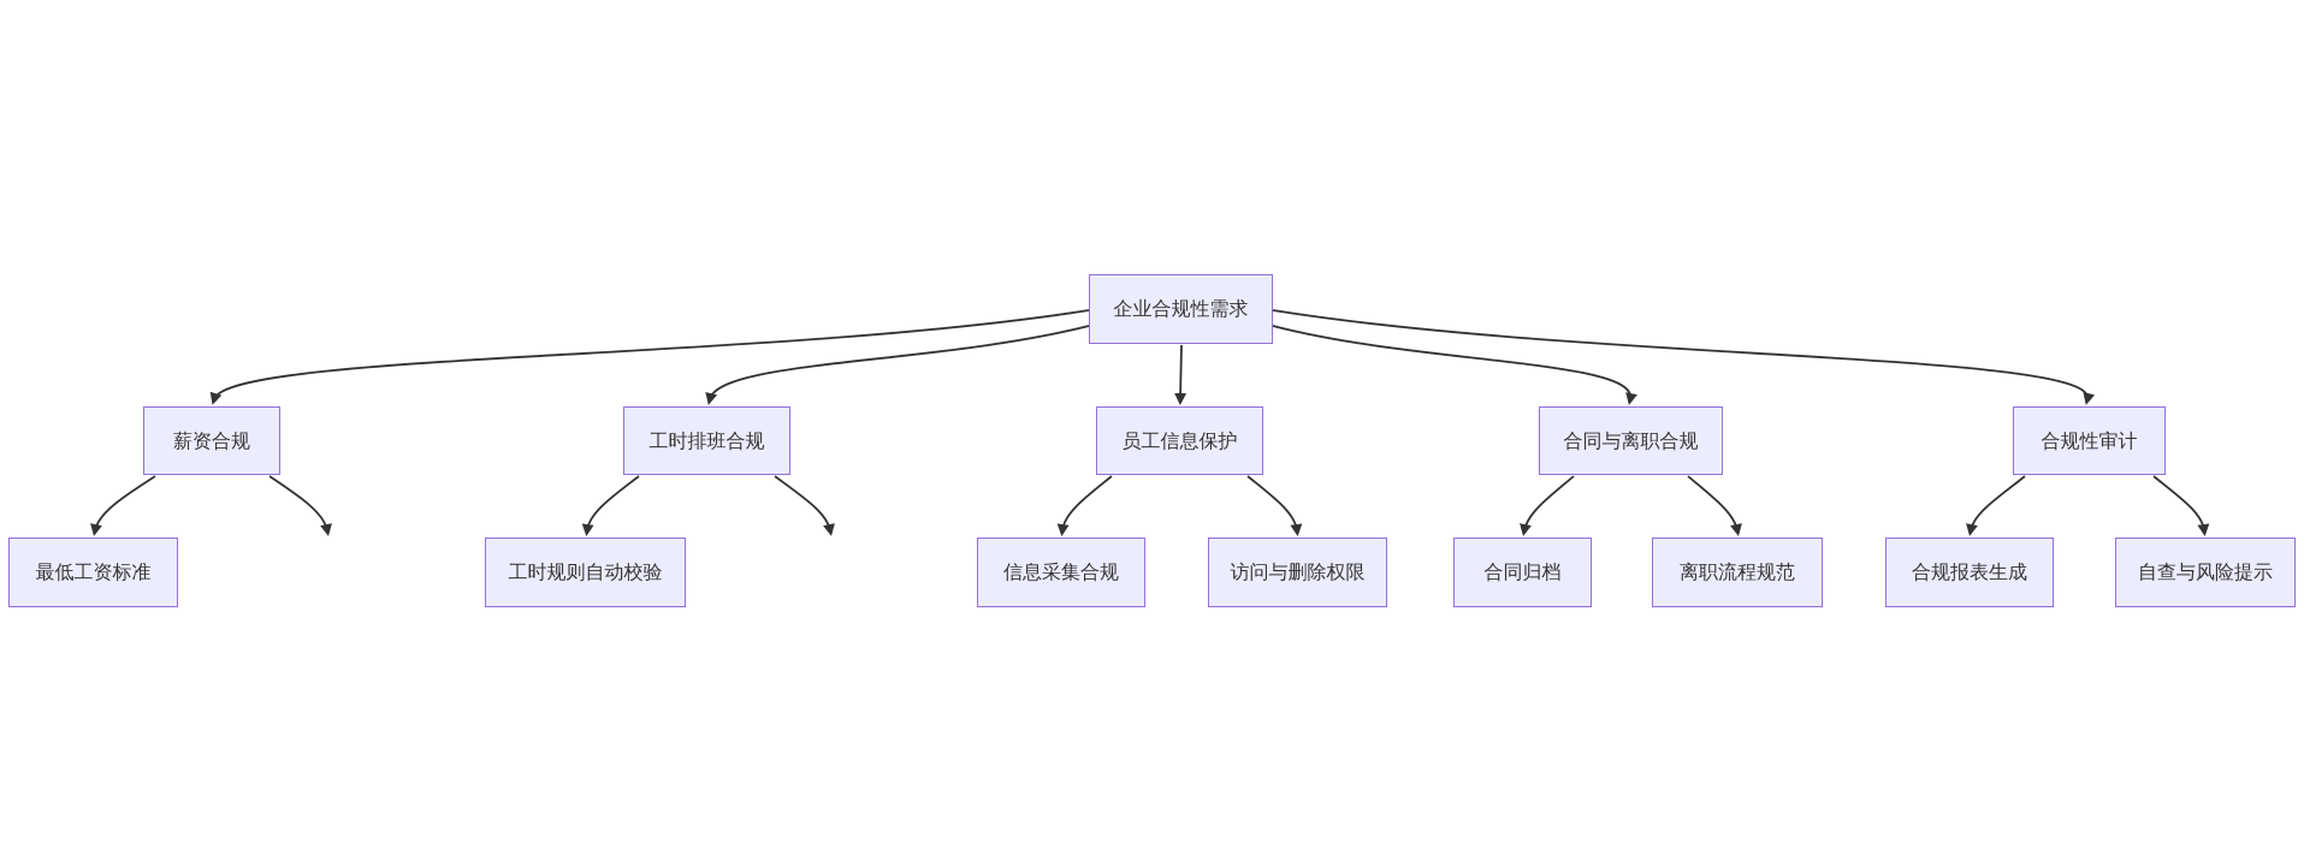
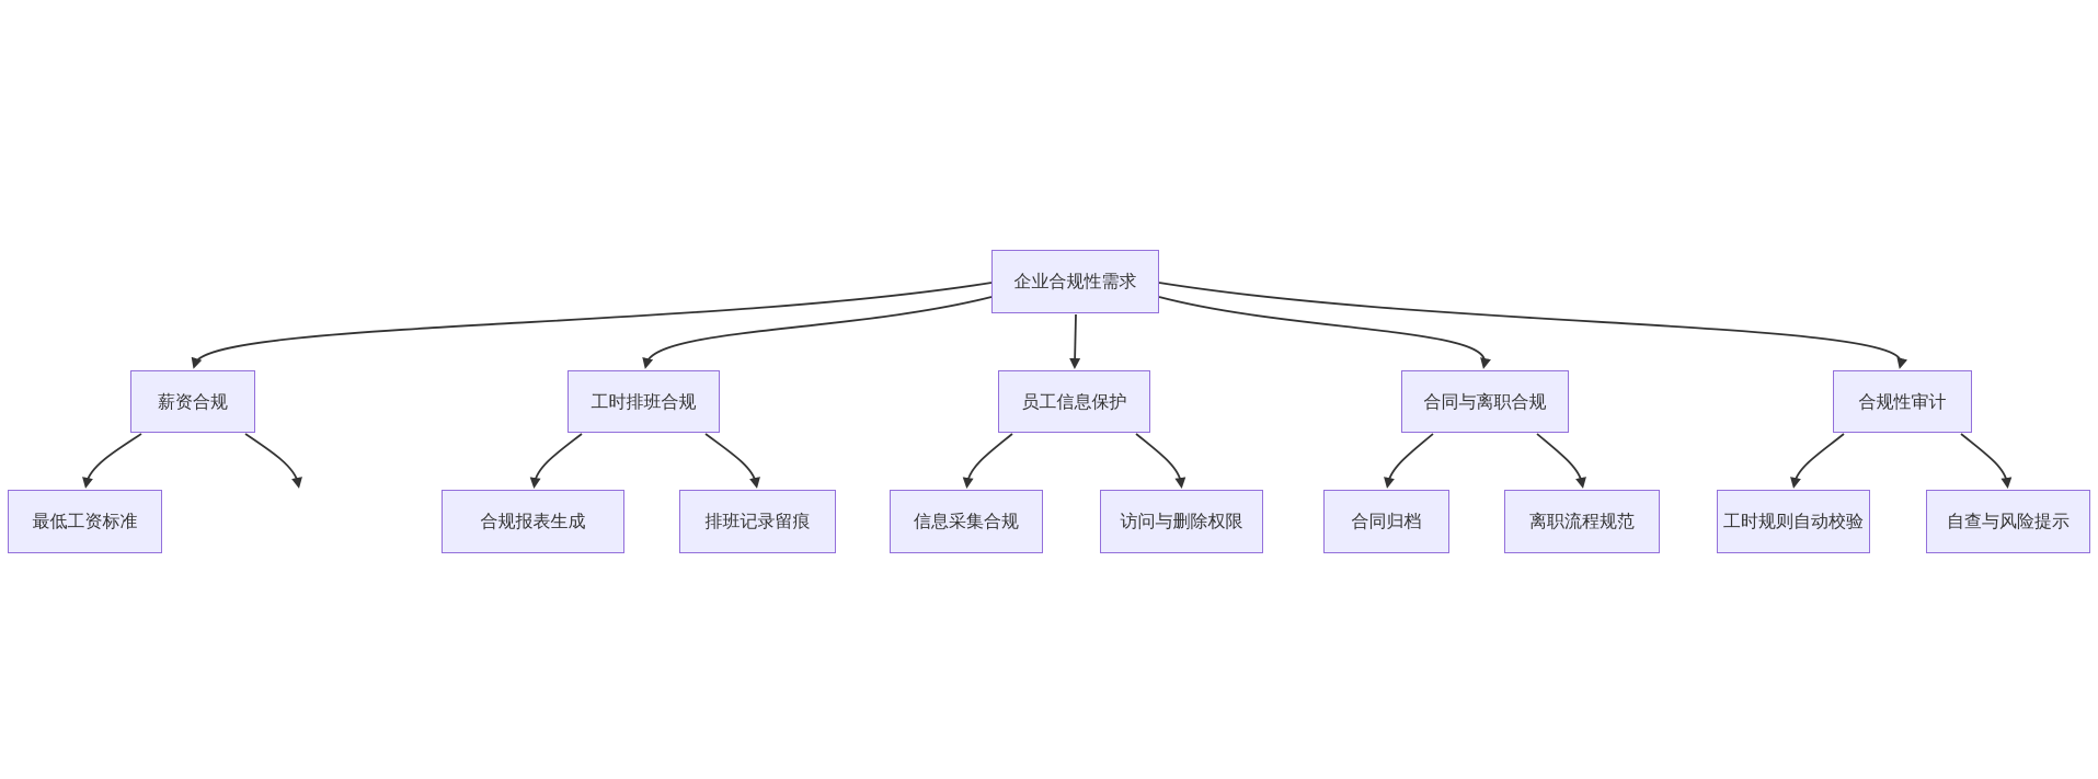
  企业合规性需求
  薪资合规
  工时排班合规
  员工信息保护
  合同与离职合规
  合规性审计
  最低工资标准
- 工时规则自动校验
+ 合规报表生成
+ 排班记录留痕
  信息采集合规
  访问与删除权限
  合同归档
  离职流程规范
- 合规报表生成
+ 工时规则自动校验
  自查与风险提示
